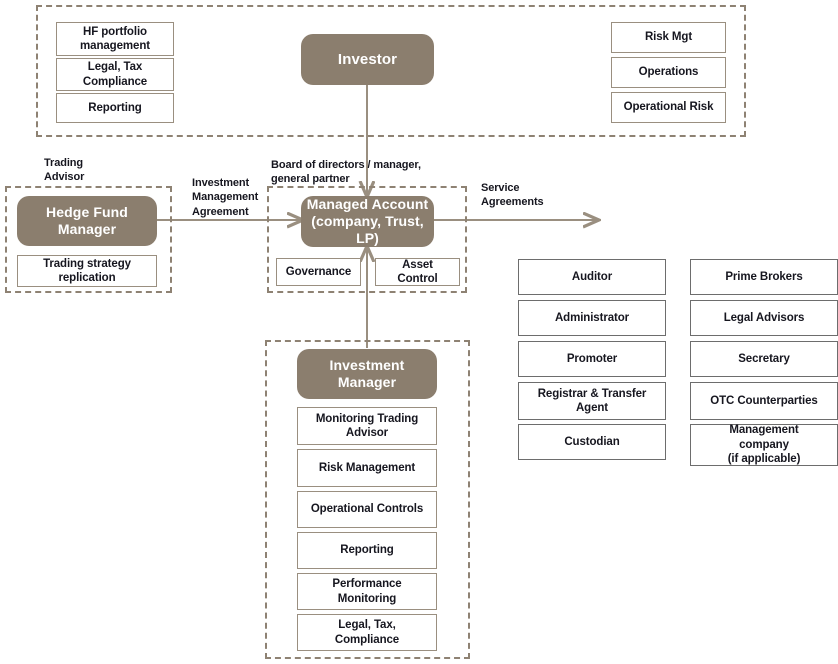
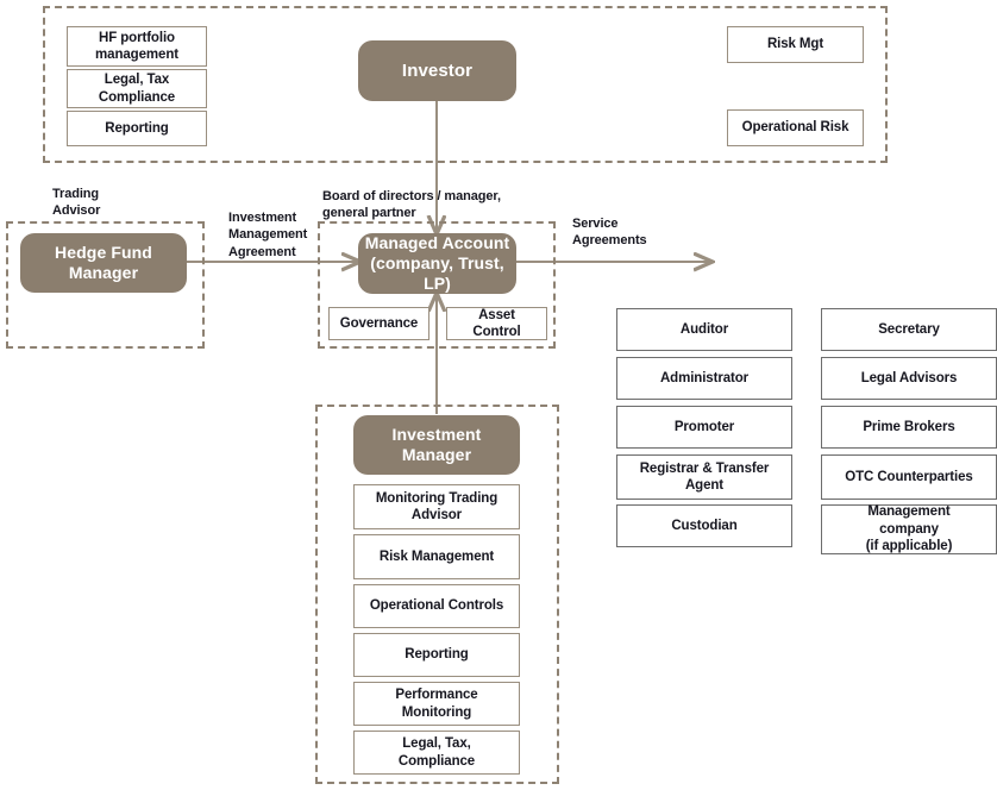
  HF portfolio
  management
  Legal, Tax
  Compliance
  Reporting
  Investor
  Risk Mgt
- Operations
  Operational Risk
  Trading
  Advisor
  Hedge Fund
  Manager
- Trading strategy
- replication
  Investment
  Management
  Agreement
  Board of directors / manager,
  general partner
  Managed Account
  (company, Trust, LP)
  Governance
  Asset
  Control
  Service
  Agreements
  Auditor
  Administrator
  Promoter
  Registrar & Transfer
  Agent
  Custodian
- Prime Brokers
+ Secretary
  Legal Advisors
- Secretary
+ Prime Brokers
  OTC Counterparties
  Management
  company
  (if applicable)
  Investment
  Manager
  Monitoring Trading
  Advisor
  Risk Management
  Operational Controls
  Reporting
  Performance
  Monitoring
  Legal, Tax,
  Compliance
